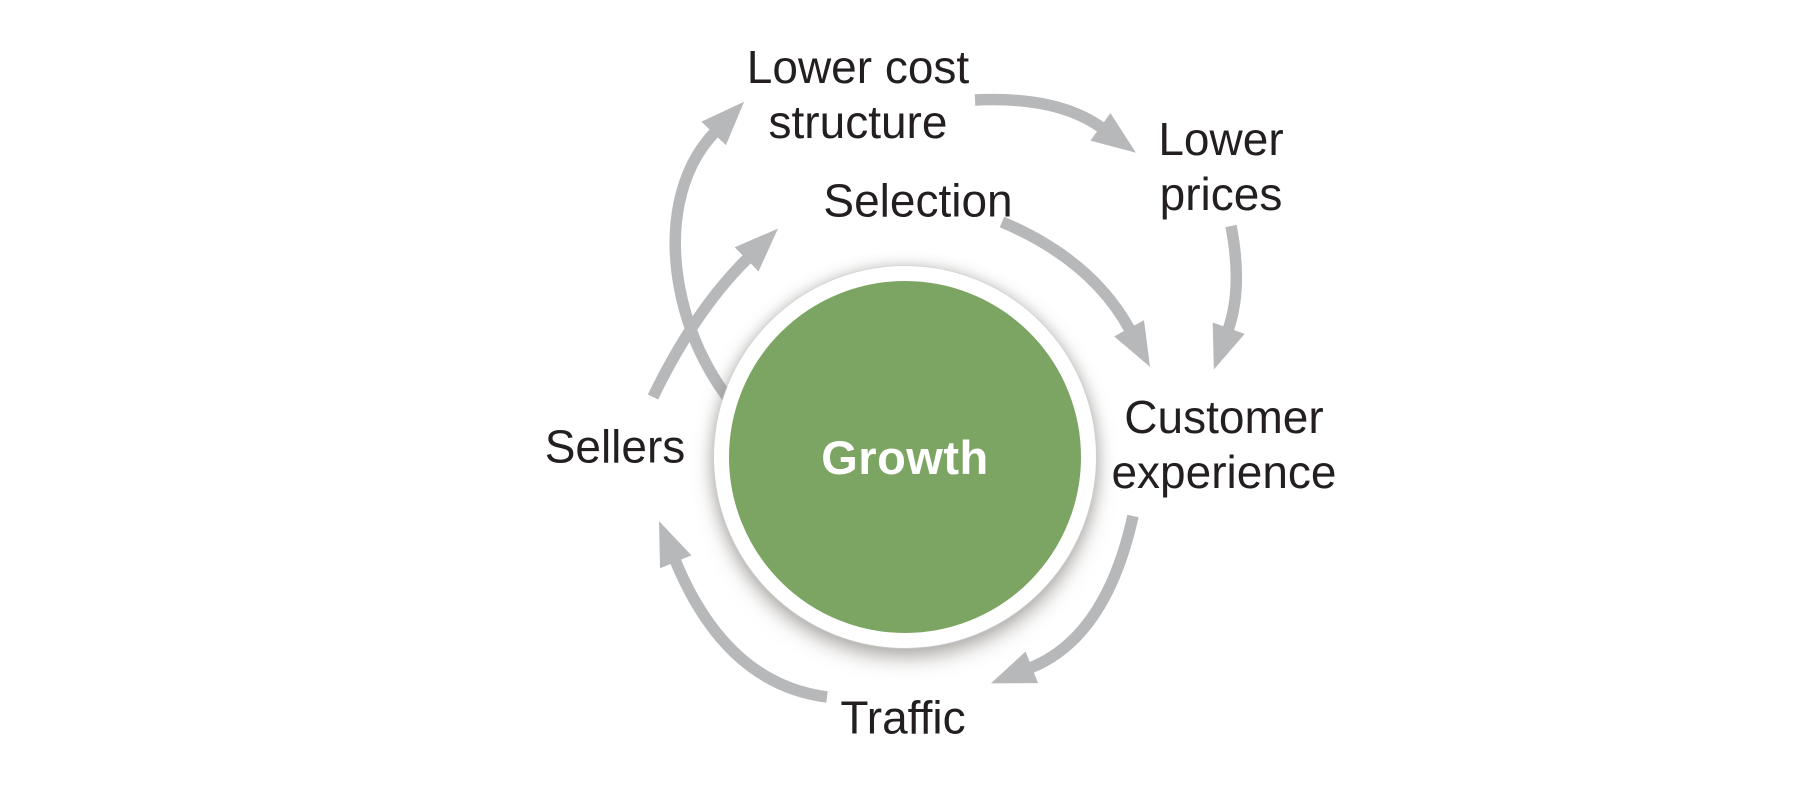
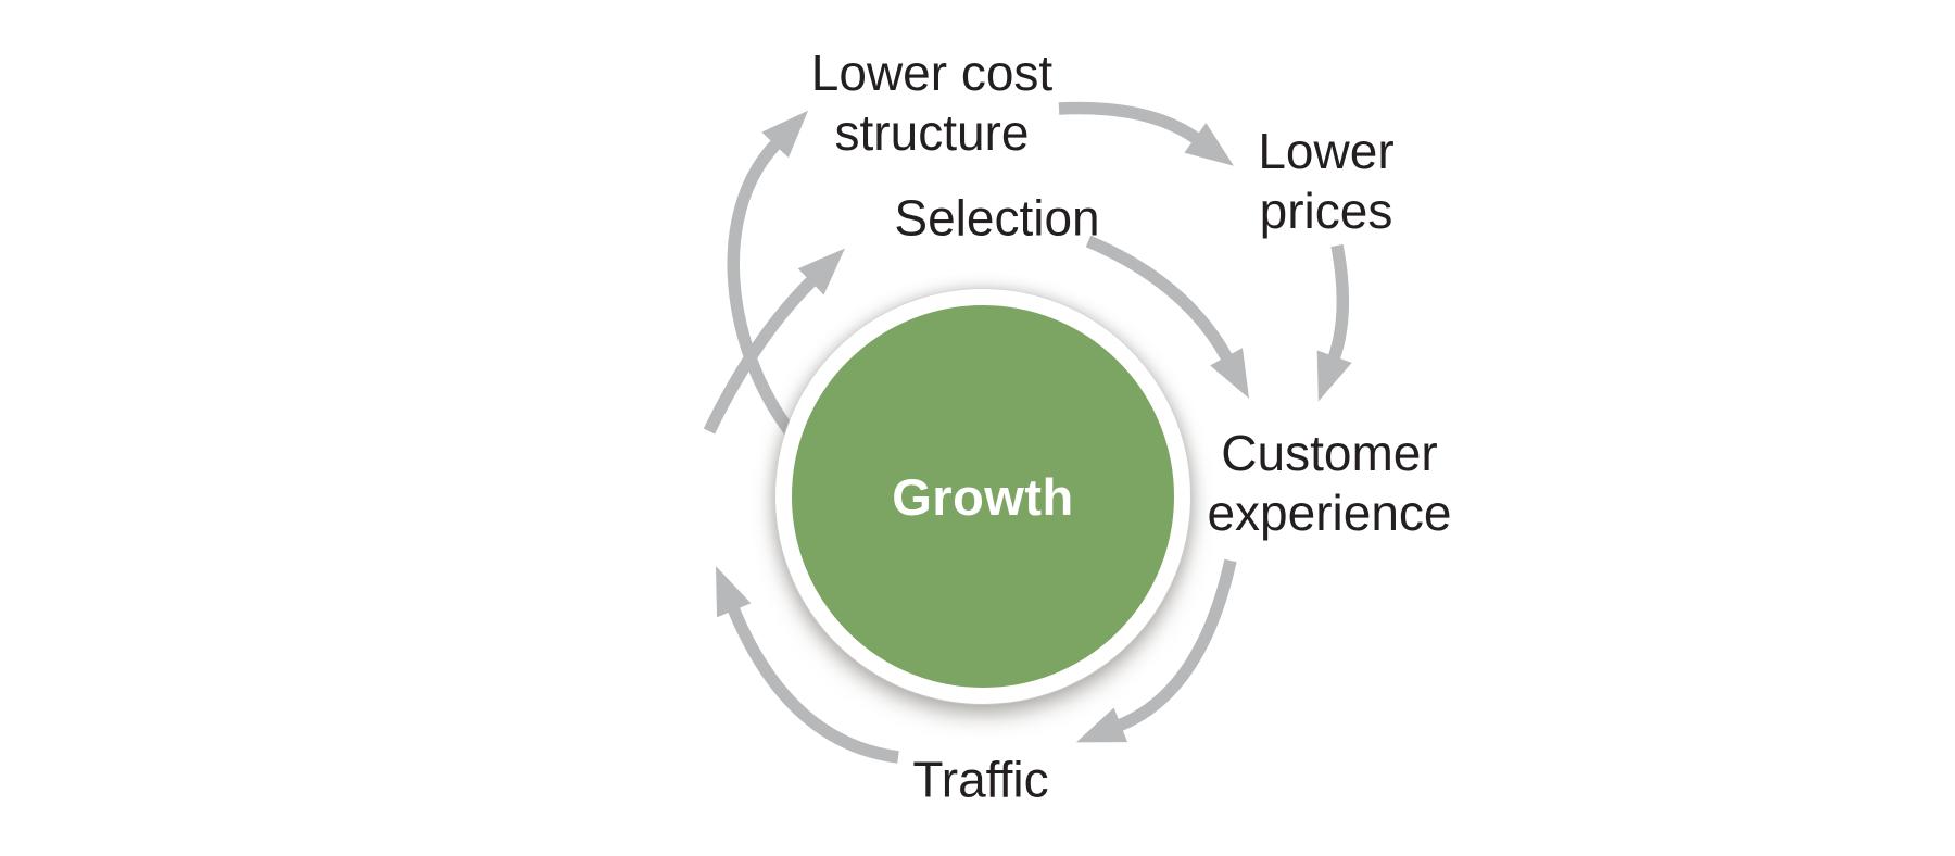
  Growth
  Lower cost
  structure
  Selection
  Lower
  prices
- Sellers
  Customer
  experience
  Traffic
